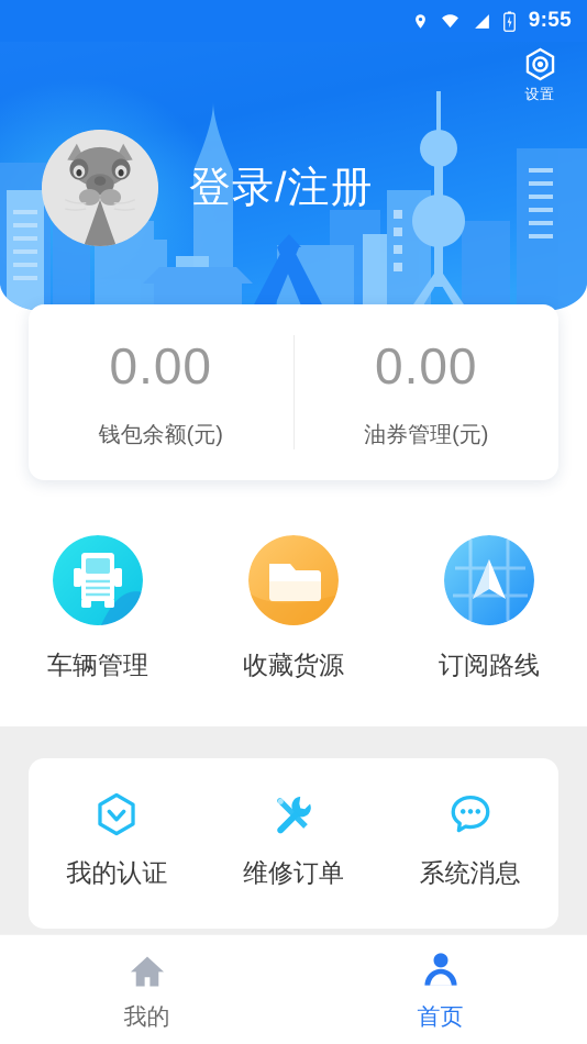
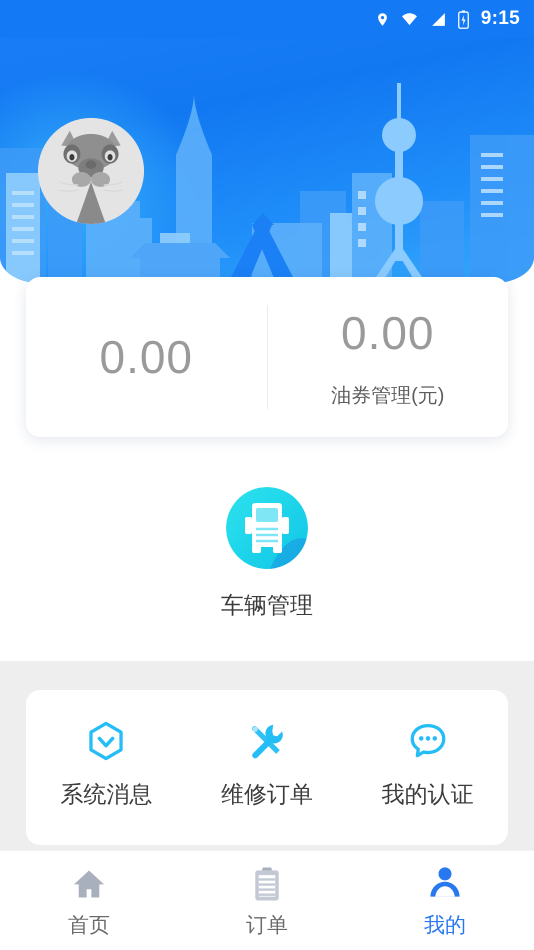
- 设置
- 登录/注册
  0.00
- 钱包余额(元)
  0.00
  油券管理(元)
  车辆管理
- 收藏货源
- 订阅路线
- 我的认证
+ 系统消息
  维修订单
- 系统消息
+ 我的认证
- 我的
+ 首页
+ 订单
- 首页
+ 我的
- 9:55
+ 9:15
